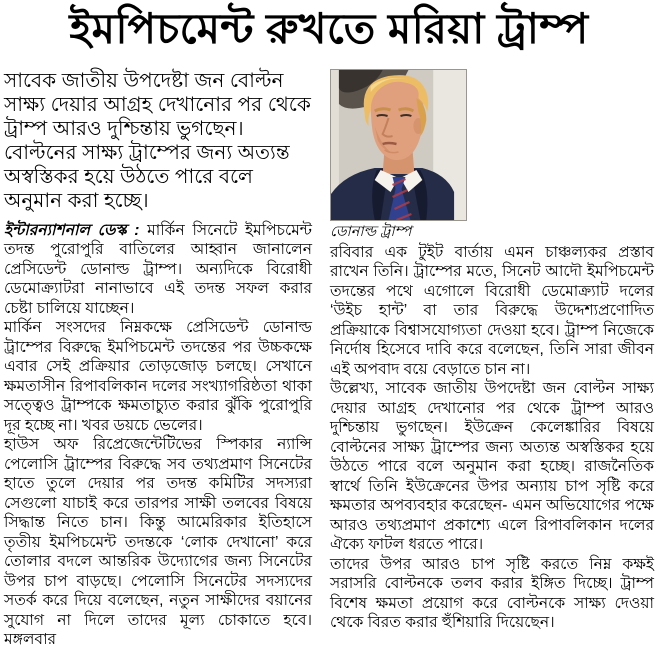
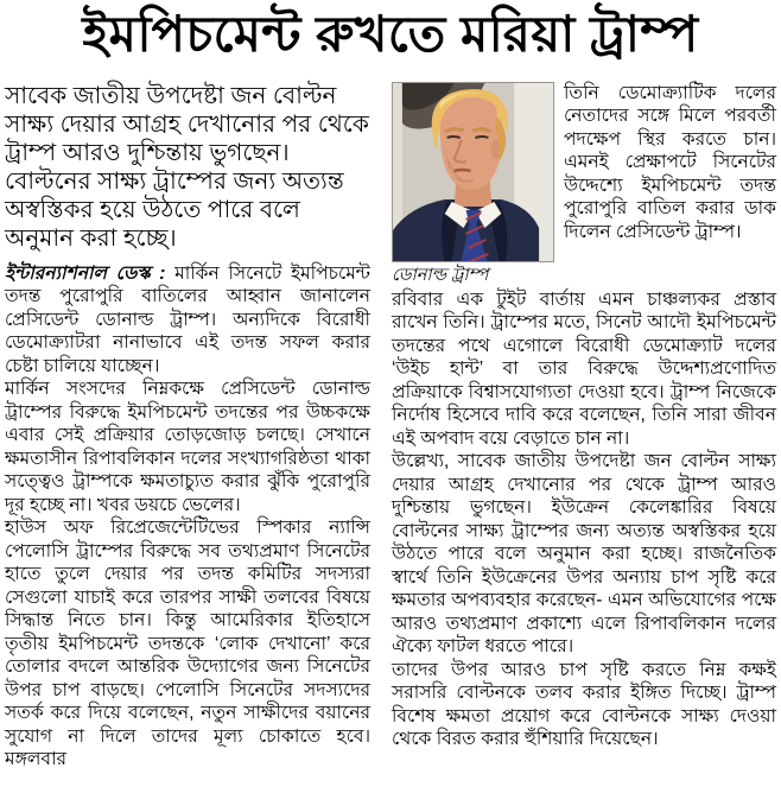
  ইমপিচমেন্ট রুখতে মরিয়া ট্রাম্প
  সাবেক জাতীয় উপদেষ্টা জন বোল্টন সাক্ষ্য দেয়ার আগ্রহ দেখানোর পর থেকে ট্রাম্প আরও দুশ্চিন্তায় ভুগছেন। বোল্টনের সাক্ষ্য ট্রাম্পের জন্য অত্যন্ত অস্বস্তিকর হয়ে উঠতে পারে বলে অনুমান করা হচ্ছে।
  ইন্টারন্যাশনাল ডেস্ক : মার্কিন সিনেটে ইমপিচমেন্ট তদন্ত পুরোপুরি বাতিলের আহ্বান জানালেন প্রেসিডেন্ট ডোনাল্ড ট্রাম্প। অন্যদিকে বিরোধী ডেমোক্র্যাটরা নানাভাবে এই তদন্ত সফল করার চেষ্টা চালিয়ে যাচ্ছেন।
  মার্কিন সংসদের নিম্নকক্ষে প্রেসিডেন্ট ডোনাল্ড ট্রাম্পের বিরুদ্ধে ইমপিচমেন্ট তদন্তের পর উচ্চকক্ষে এবার সেই প্রক্রিয়ার তোড়জোড় চলছে। সেখানে ক্ষমতাসীন রিপাবলিকান দলের সংখ্যাগরিষ্ঠতা থাকা সত্ত্বেও ট্রাম্পকে ক্ষমতাচ্যুত করার ঝুঁকি পুরোপুরি দূর হচ্ছে না। খবর ডয়চে ভেলের।
  হাউস অফ রিপ্রেজেন্টেটিভের স্পিকার ন্যান্সি পেলোসি ট্রাম্পের বিরুদ্ধে সব তথ্যপ্রমাণ সিনেটের হাতে তুলে দেয়ার পর তদন্ত কমিটির সদস্যরা সেগুলো যাচাই করে তারপর সাক্ষী তলবের বিষয়ে সিদ্ধান্ত নিতে চান। কিন্তু আমেরিকার ইতিহাসে তৃতীয় ইমপিচমেন্ট তদন্তকে ‘লোক দেখানো’ করে তোলার বদলে আন্তরিক উদ্যোগের জন্য সিনেটের উপর চাপ বাড়ছে। পেলোসি সিনেটের সদস্যদের সতর্ক করে দিয়ে বলেছেন, নতুন সাক্ষীদের বয়ানের সুযোগ না দিলে তাদের মূল্য চোকাতে হবে। মঙ্গলবার
  ডোনাল্ড ট্রাম্প
+ তিনি ডেমোক্র্যাটিক দলের নেতাদের সঙ্গে মিলে পরবর্তী পদক্ষেপ স্থির করতে চান। এমনই প্রেক্ষাপটে সিনেটের উদ্দেশ্যে ইমপিচমেন্ট তদন্ত পুরোপুরি বাতিল করার ডাক দিলেন প্রেসিডেন্ট ট্রাম্প।
  রবিবার এক টুইট বার্তায় এমন চাঞ্চল্যকর প্রস্তাব রাখেন তিনি। ট্রাম্পের মতে, সিনেট আদৌ ইমপিচমেন্ট তদন্তের পথে এগোলে বিরোধী ডেমোক্র্যাট দলের ‘উইচ হান্ট’ বা তার বিরুদ্ধে উদ্দেশ্যপ্রণোদিত প্রক্রিয়াকে বিশ্বাসযোগ্যতা দেওয়া হবে। ট্রাম্প নিজেকে নির্দোষ হিসেবে দাবি করে বলেছেন, তিনি সারা জীবন এই অপবাদ বয়ে বেড়াতে চান না।
  উল্লেখ্য, সাবেক জাতীয় উপদেষ্টা জন বোল্টন সাক্ষ্য দেয়ার আগ্রহ দেখানোর পর থেকে ট্রাম্প আরও দুশ্চিন্তায় ভুগছেন। ইউক্রেন কেলেঙ্কারির বিষয়ে বোল্টনের সাক্ষ্য ট্রাম্পের জন্য অত্যন্ত অস্বস্তিকর হয়ে উঠতে পারে বলে অনুমান করা হচ্ছে। রাজনৈতিক স্বার্থে তিনি ইউক্রেনের উপর অন্যায় চাপ সৃষ্টি করে ক্ষমতার অপব্যবহার করেছেন- এমন অভিযোগের পক্ষে আরও তথ্যপ্রমাণ প্রকাশ্যে এলে রিপাবলিকান দলের ঐক্যে ফাটল ধরতে পারে।
  তাদের উপর আরও চাপ সৃষ্টি করতে নিম্ন কক্ষই সরাসরি বোল্টনকে তলব করার ইঙ্গিত দিচ্ছে। ট্রাম্প বিশেষ ক্ষমতা প্রয়োগ করে বোল্টনকে সাক্ষ্য দেওয়া থেকে বিরত করার হুঁশিয়ারি দিয়েছেন।
